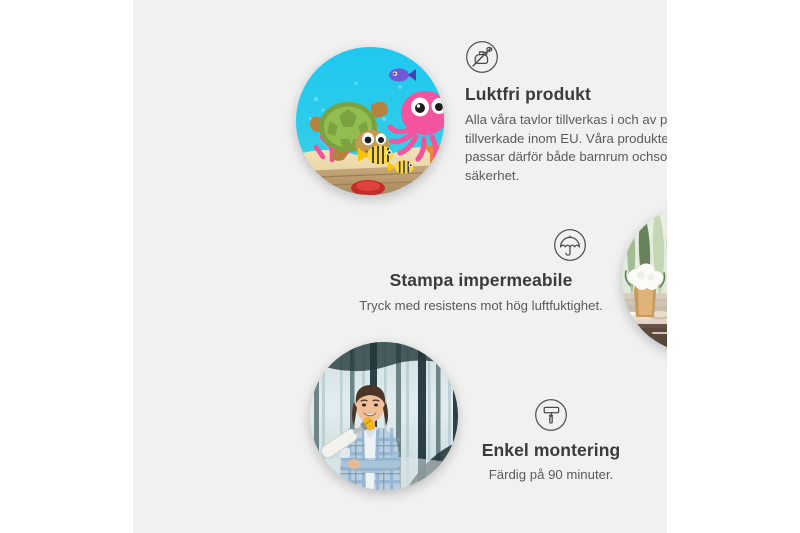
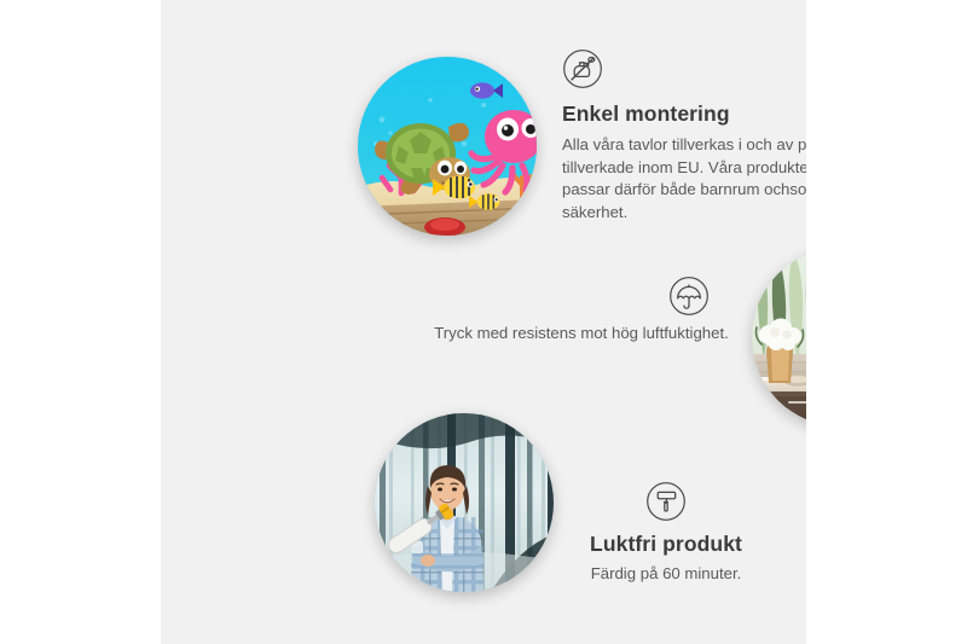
- Luktfri produkt
+ Enkel montering
  Alla våra tavlor tillverkas i och av p tillverkade inom EU. Våra produkte passar därför både barnrum ochso säkerhet.
- Stampa impermeabile
  Tryck med resistens mot hög luftfuktighet.
- Enkel montering
+ Luktfri produkt
- Färdig på 90 minuter.
+ Färdig på 60 minuter.
